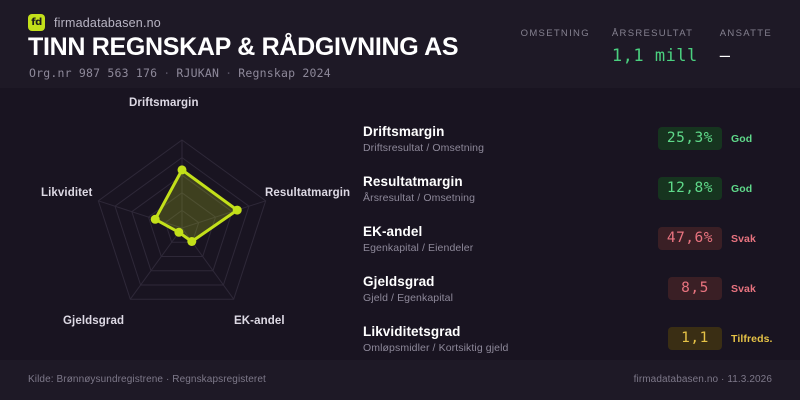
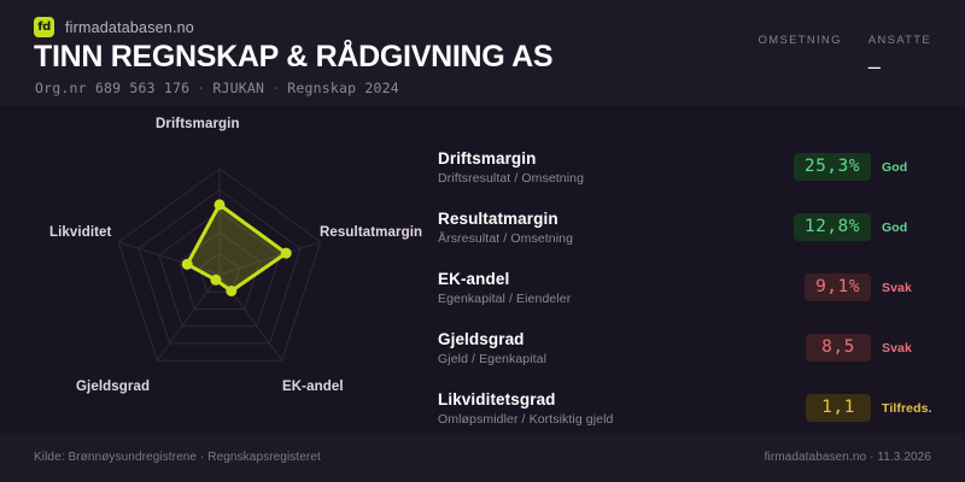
  fd
  firmadatabasen.no
  TINN REGNSKAP & RÅDGIVNING AS
- Org.nr 987 563 176 · RJUKAN · Regnskap 2024
+ Org.nr 689 563 176 · RJUKAN · Regnskap 2024
  OMSETNING
- ÅRSRESULTAT
- 1,1 mill
  ANSATTE
  –
  Driftsmargin
  Resultatmargin
  EK-andel
  Gjeldsgrad
  Likviditet
  Driftsmargin
  Driftsresultat / Omsetning
  25,3%
  God
  Resultatmargin
  Årsresultat / Omsetning
  12,8%
  God
  EK-andel
  Egenkapital / Eiendeler
- 47,6%
+ 9,1%
  Svak
  Gjeldsgrad
  Gjeld / Egenkapital
  8,5
  Svak
  Likviditetsgrad
  Omløpsmidler / Kortsiktig gjeld
  1,1
  Tilfreds.
  Kilde: Brønnøysundregistrene · Regnskapsregisteret
  firmadatabasen.no · 11.3.2026
